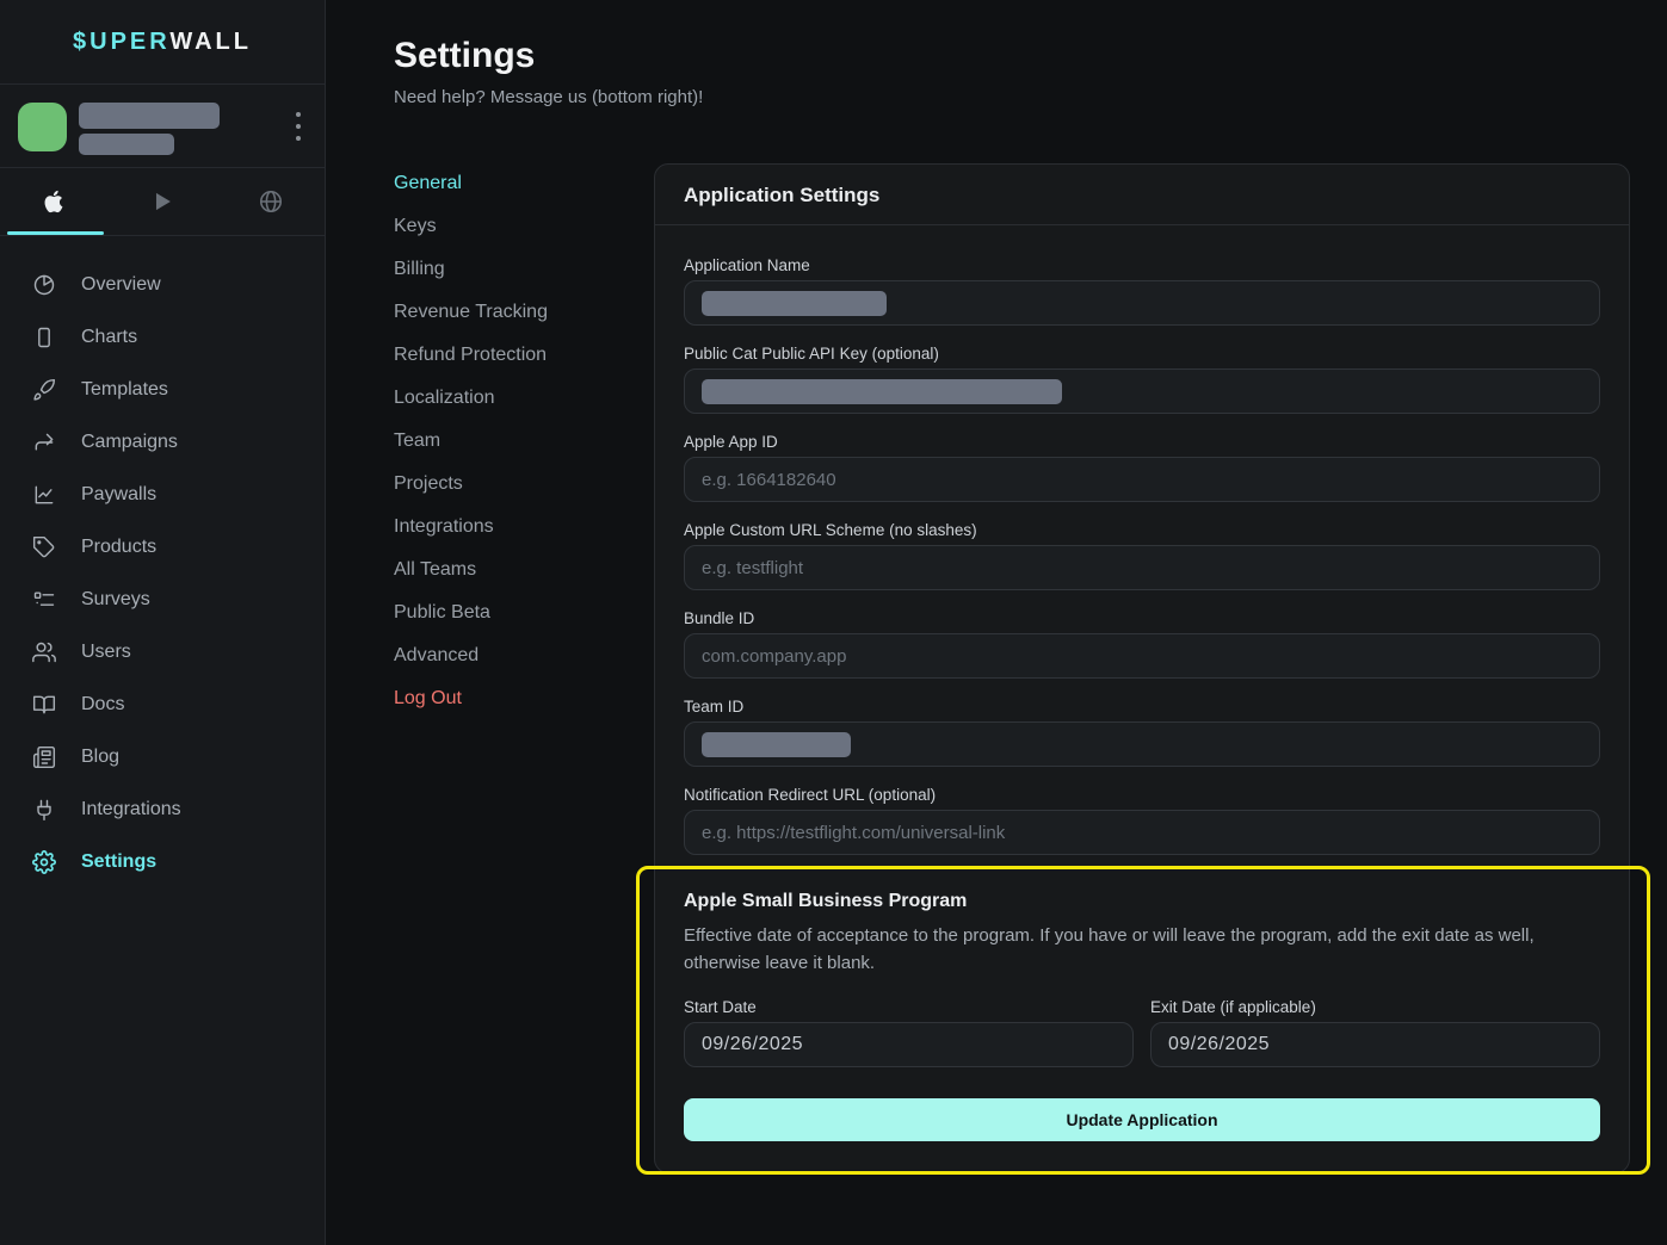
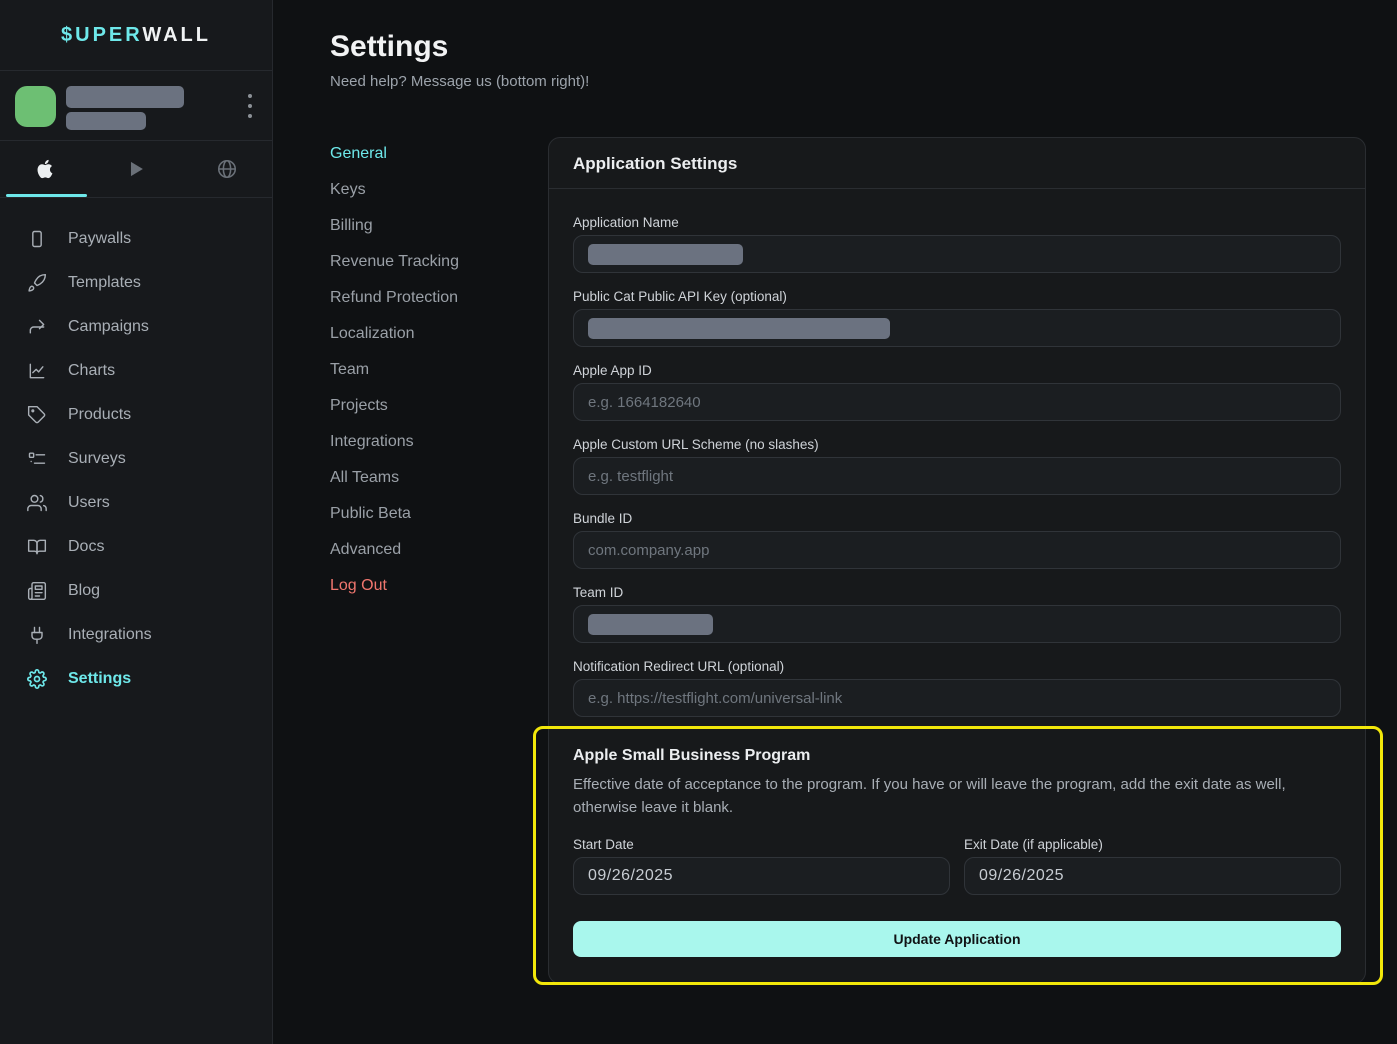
  $UPERWALL
- Overview
- Charts
+ Paywalls
  Templates
  Campaigns
- Paywalls
+ Charts
  Products
  Surveys
  Users
  Docs
  Blog
  Integrations
  Settings
  Settings
  Need help? Message us (bottom right)!
  General
  Keys
  Billing
  Revenue Tracking
  Refund Protection
  Localization
  Team
  Projects
  Integrations
  All Teams
  Public Beta
  Advanced
  Log Out
  Application Settings
  Application Name
  Public Cat Public API Key (optional)
  Apple App ID
  e.g. 1664182640
  Apple Custom URL Scheme (no slashes)
  e.g. testflight
  Bundle ID
  com.company.app
  Team ID
  Notification Redirect URL (optional)
  e.g. https://testflight.com/universal-link
  Apple Small Business Program
  Effective date of acceptance to the program. If you have or will leave the program, add the exit date as well, otherwise leave it blank.
  Start Date
  09/26/2025
  Exit Date (if applicable)
  09/26/2025
  Update Application
